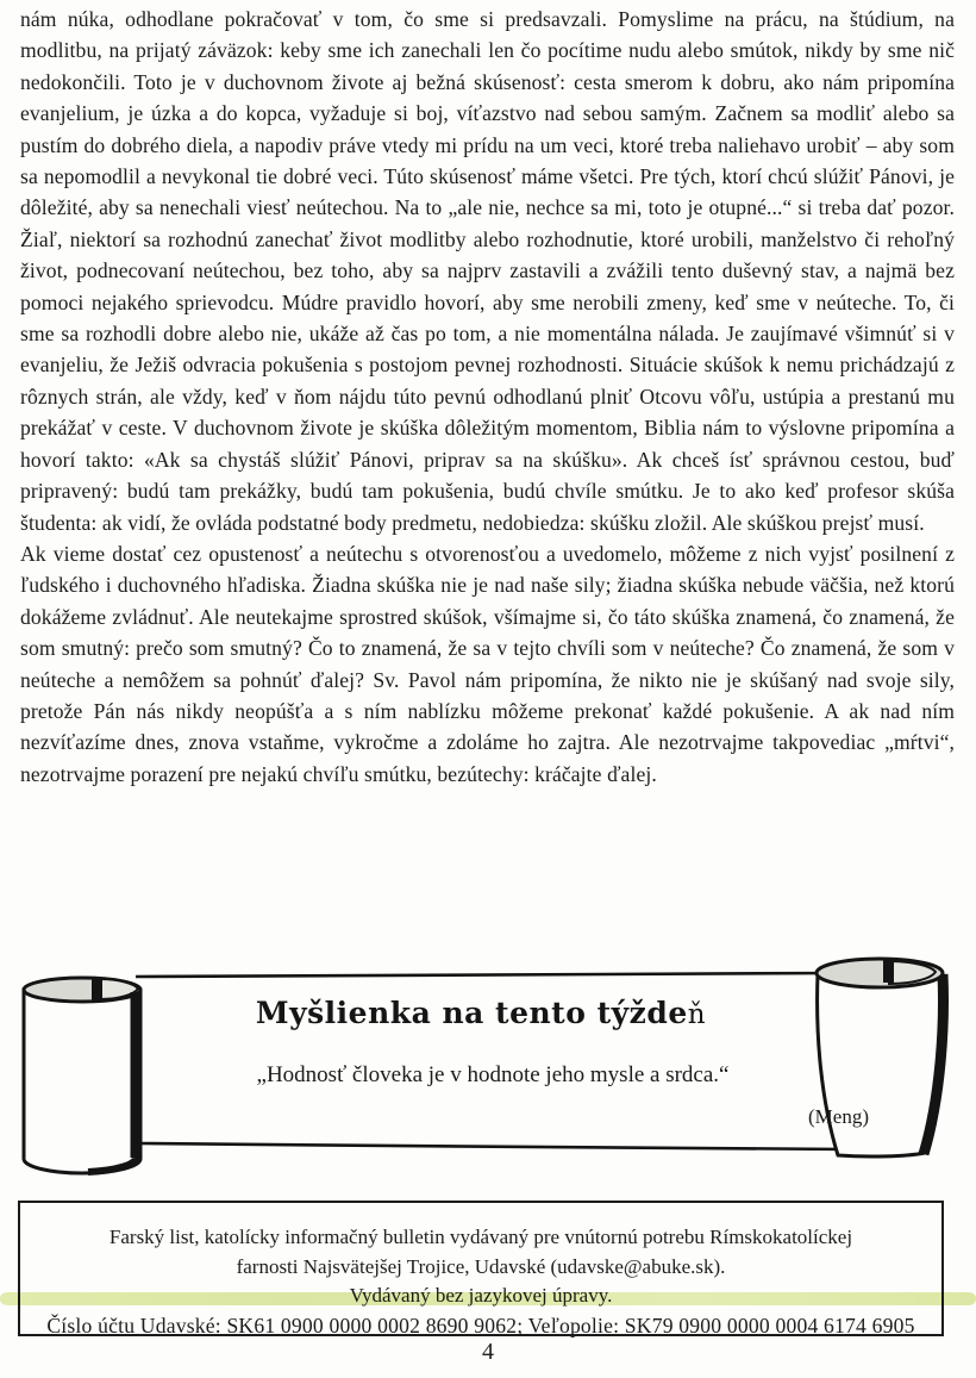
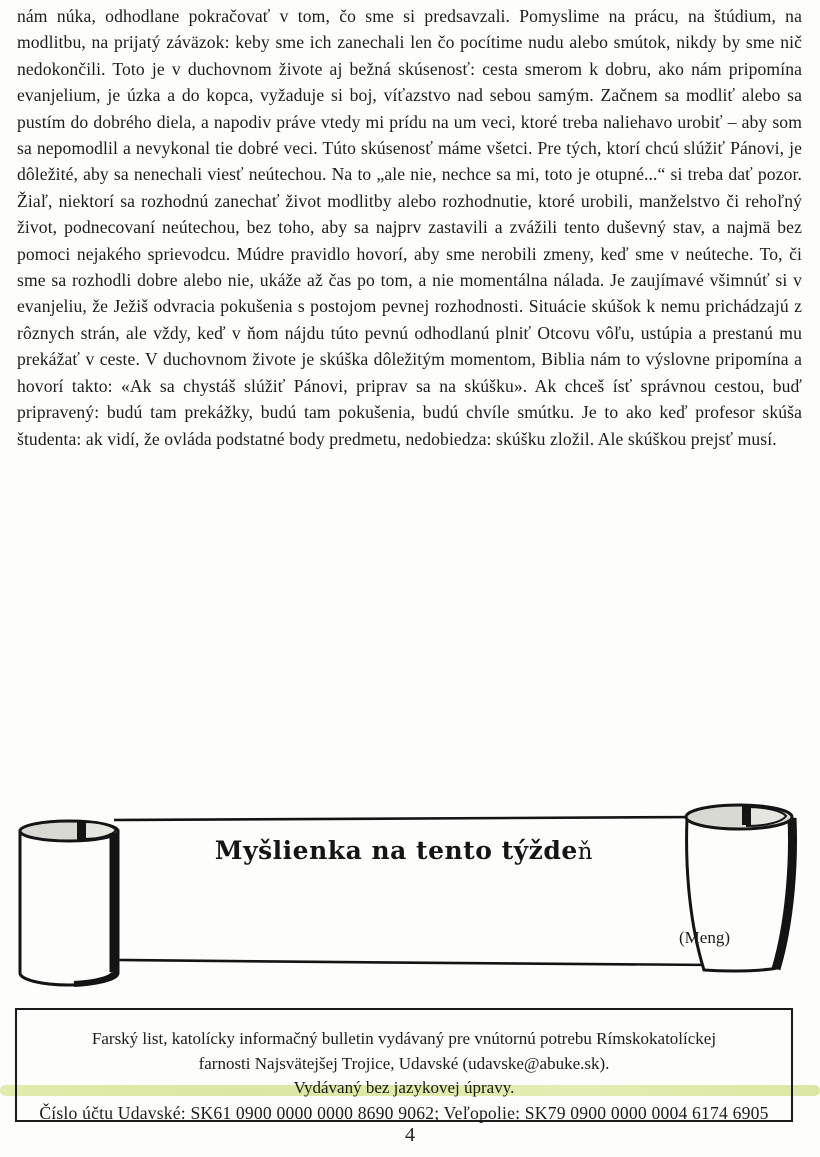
  nám núka, odhodlane pokračovať v tom, čo sme si predsavzali. Pomyslime na prácu, na štúdium, na modlitbu, na prijatý záväzok: keby sme ich zanechali len čo pocítime nudu alebo smútok, nikdy by sme nič nedokončili. Toto je v duchovnom živote aj bežná skúsenosť: cesta smerom k dobru, ako nám pripomína evanjelium, je úzka a do kopca, vyžaduje si boj, víťazstvo nad sebou samým. Začnem sa modliť alebo sa pustím do dobrého diela, a napodiv práve vtedy mi prídu na um veci, ktoré treba naliehavo urobiť – aby som sa nepomodlil a nevykonal tie dobré veci. Túto skúsenosť máme všetci. Pre tých, ktorí chcú slúžiť Pánovi, je dôležité, aby sa nenechali viesť neútechou. Na to „ale nie, nechce sa mi, toto je otupné...“ si treba dať pozor. Žiaľ, niektorí sa rozhodnú zanechať život modlitby alebo rozhodnutie, ktoré urobili, manželstvo či rehoľný život, podnecovaní neútechou, bez toho, aby sa najprv zastavili a zvážili tento duševný stav, a najmä bez pomoci nejakého sprievodcu. Múdre pravidlo hovorí, aby sme nerobili zmeny, keď sme v neúteche. To, či sme sa rozhodli dobre alebo nie, ukáže až čas po tom, a nie momentálna nálada. Je zaujímavé všimnúť si v evanjeliu, že Ježiš odvracia pokušenia s postojom pevnej rozhodnosti. Situácie skúšok k nemu prichádzajú z rôznych strán, ale vždy, keď v ňom nájdu túto pevnú odhodlanú plniť Otcovu vôľu, ustúpia a prestanú mu prekážať v ceste. V duchovnom živote je skúška dôležitým momentom, Biblia nám to výslovne pripomína a hovorí takto: «Ak sa chystáš slúžiť Pánovi, priprav sa na skúšku». Ak chceš ísť správnou cestou, buď pripravený: budú tam prekážky, budú tam pokušenia, budú chvíle smútku. Je to ako keď profesor skúša študenta: ak vidí, že ovláda podstatné body predmetu, nedobiedza: skúšku zložil. Ale skúškou prejsť musí.
- Ak vieme dostať cez opustenosť a neútechu s otvorenosťou a uvedomelo, môžeme z nich vyjsť posilnení z ľudského i duchovného hľadiska. Žiadna skúška nie je nad naše sily; žiadna skúška nebude väčšia, než ktorú dokážeme zvládnuť. Ale neutekajme sprostred skúšok, všímajme si, čo táto skúška znamená, čo znamená, že som smutný: prečo som smutný? Čo to znamená, že sa v tejto chvíli som v neúteche? Čo znamená, že som v neúteche a nemôžem sa pohnúť ďalej? Sv. Pavol nám pripomína, že nikto nie je skúšaný nad svoje sily, pretože Pán nás nikdy neopúšťa a s ním nablízku môžeme prekonať každé pokušenie. A ak nad ním nezvíťazíme dnes, znova vstaňme, vykročme a zdoláme ho zajtra. Ale nezotrvajme takpovediac „mŕtvi“, nezotrvajme porazení pre nejakú chvíľu smútku, bezútechy: kráčajte ďalej.
  Myšlienka na tento týždeň
- „Hodnosť človeka je v hodnote jeho mysle a srdca.“
  (Meng)
  Farský list, katolícky informačný bulletin vydávaný pre vnútornú potrebu Rímskokatolíckej
  farnosti Najsvätejšej Trojice, Udavské (udavske@abuke.sk).
- Číslo účtu Udavské: SK61 0900 0000 0002 8690 9062; Veľopolie: SK79 0900 0000 0004 6174 6905
+ Číslo účtu Udavské: SK61 0900 0000 0000 8690 9062; Veľopolie: SK79 0900 0000 0004 6174 6905
  4
